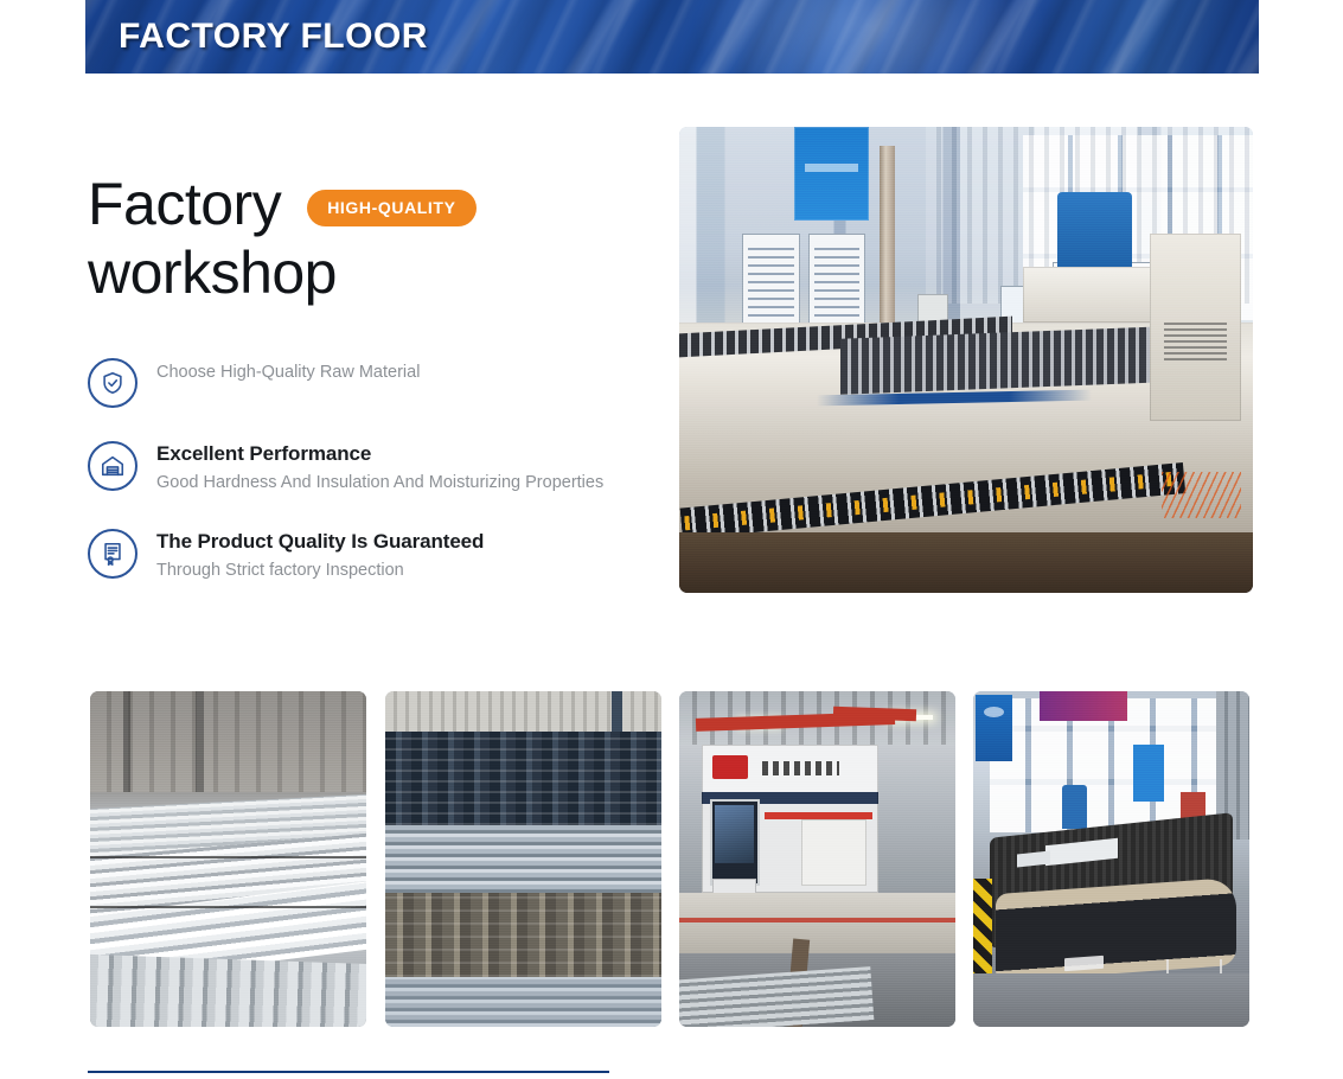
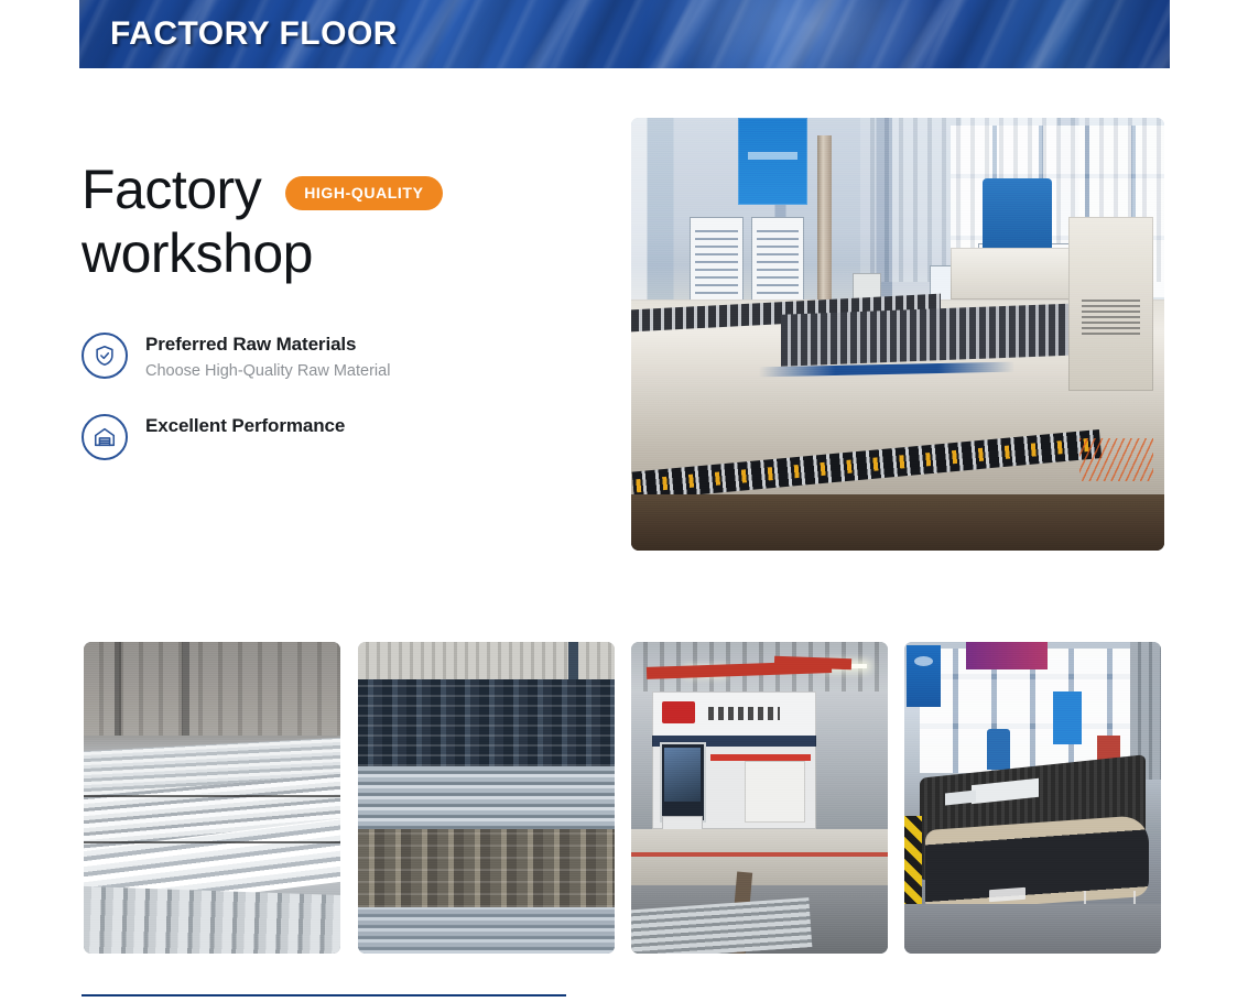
  FACTORY FLOOR
  Factory
  HIGH-QUALITY
  workshop
+ Preferred Raw Materials
  Choose High-Quality Raw Material
  Excellent Performance
- Good Hardness And Insulation And Moisturizing Properties
- The Product Quality Is Guaranteed
- Through Strict factory Inspection
